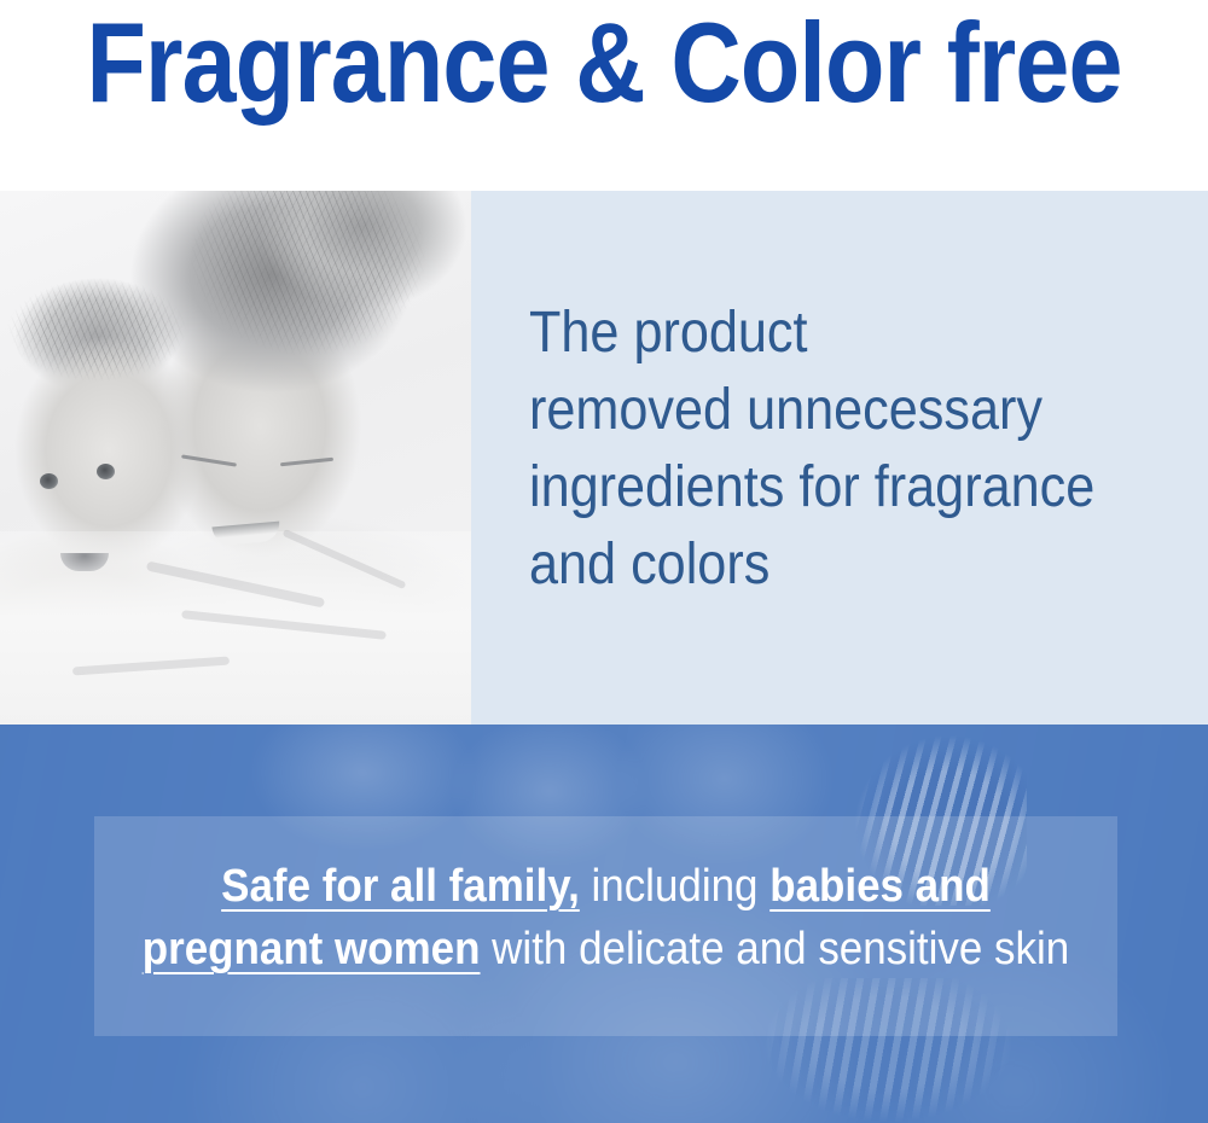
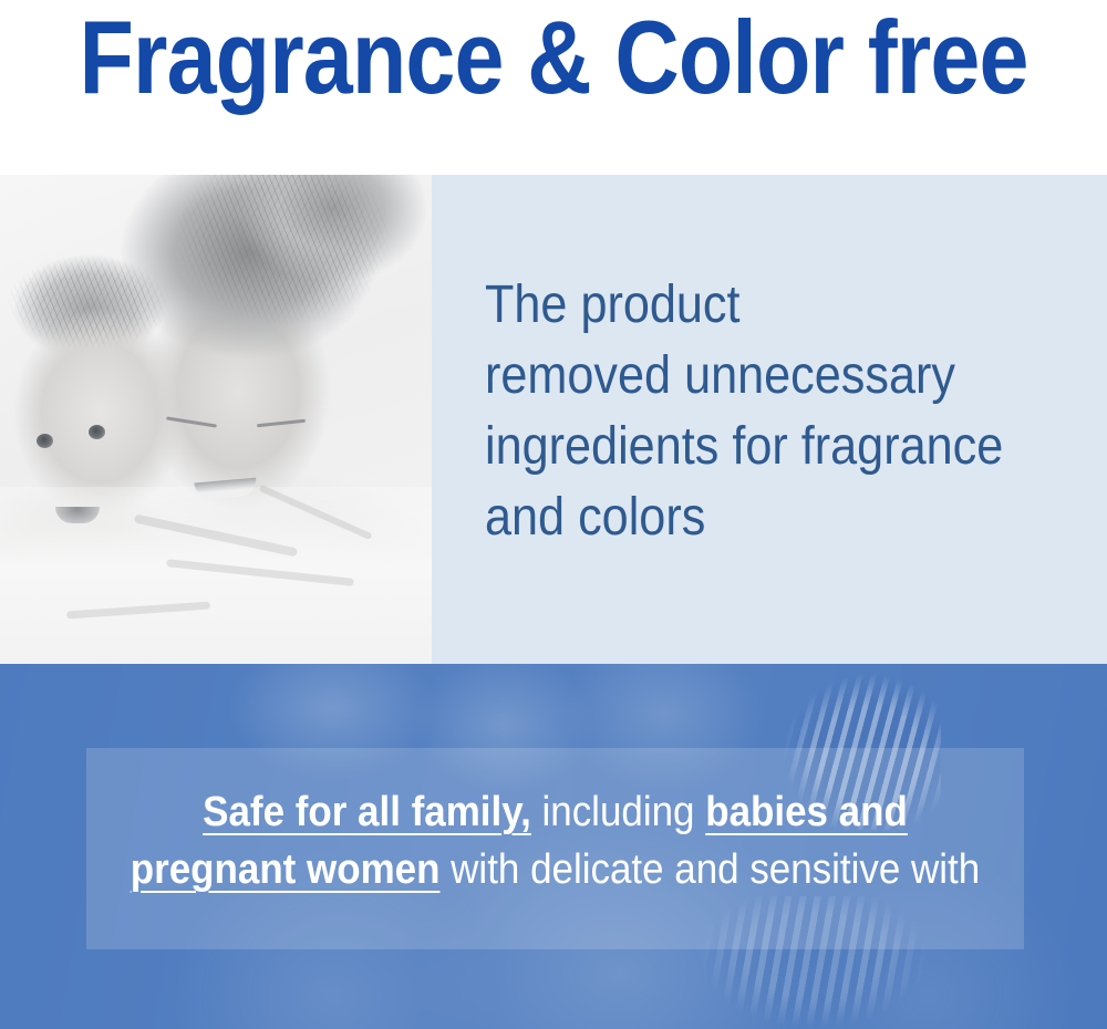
  Fragrance & Color free
  The product
  removed unnecessary
  ingredients for fragrance
  and colors
  Safe for all family, including babies and
- pregnant women with delicate and sensitive skin
+ pregnant women with delicate and sensitive with
